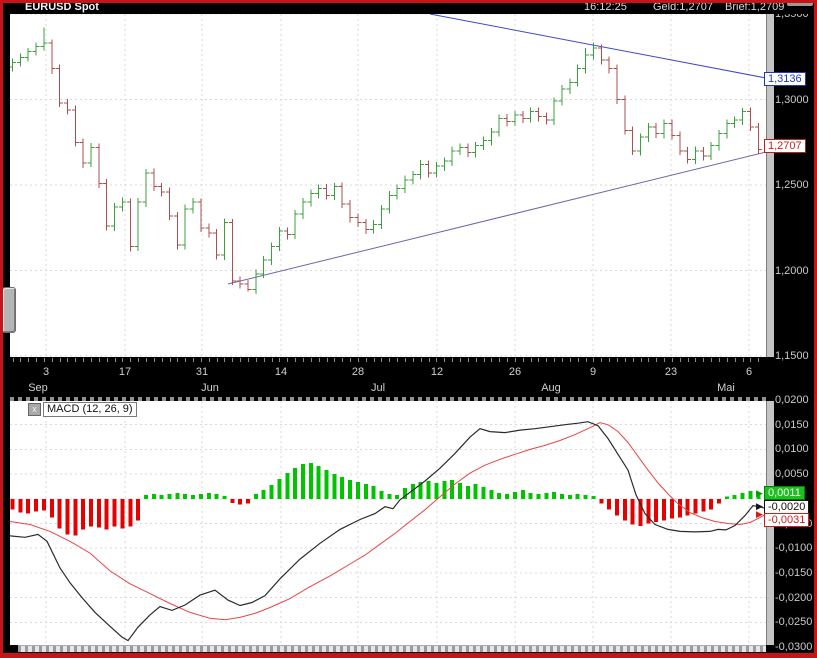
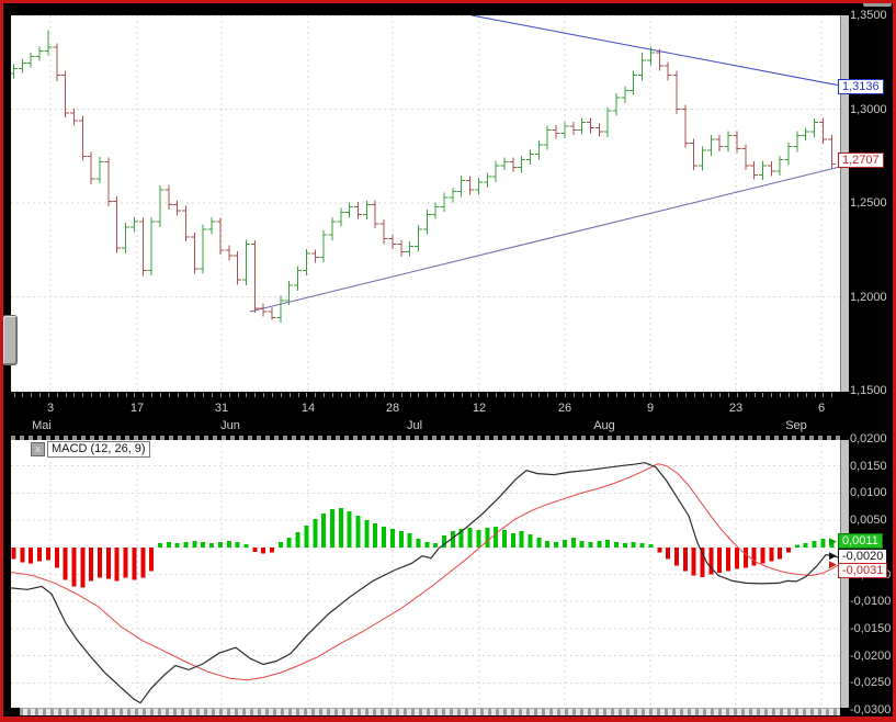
- EURUSD Spot
- 16:12:25
- Geld:1,2707
- Brief:1,2709
  1,3500
  1,3000
  1,2500
  1,2000
  1,1500
  1,3136
  1,2707
  3
  17
  31
  14
  28
  12
  26
  9
  23
  6
- Sep
+ Mai
  Jun
  Jul
  Aug
- Mai
+ Sep
  0,0200
  0,0150
  0,0100
  0,0050
  -0,0100
  -0,0150
  -0,0200
  -0,0250
  -0,0300
  x
  MACD (12, 26, 9)
  ▶
  ▶
  ▶
  0,0011
  -0,0020
  -0,0031
